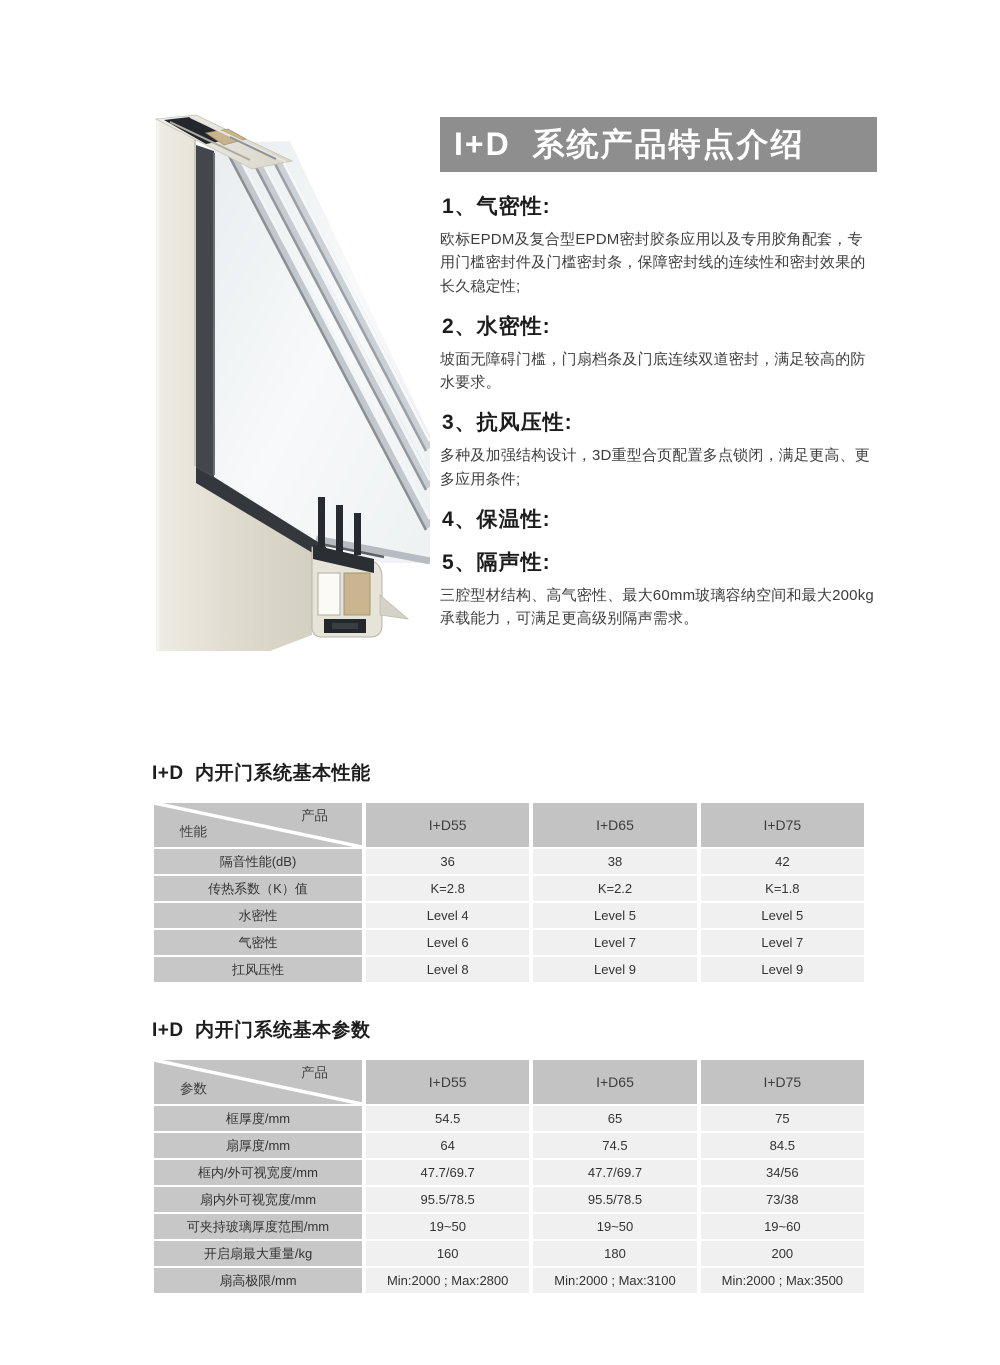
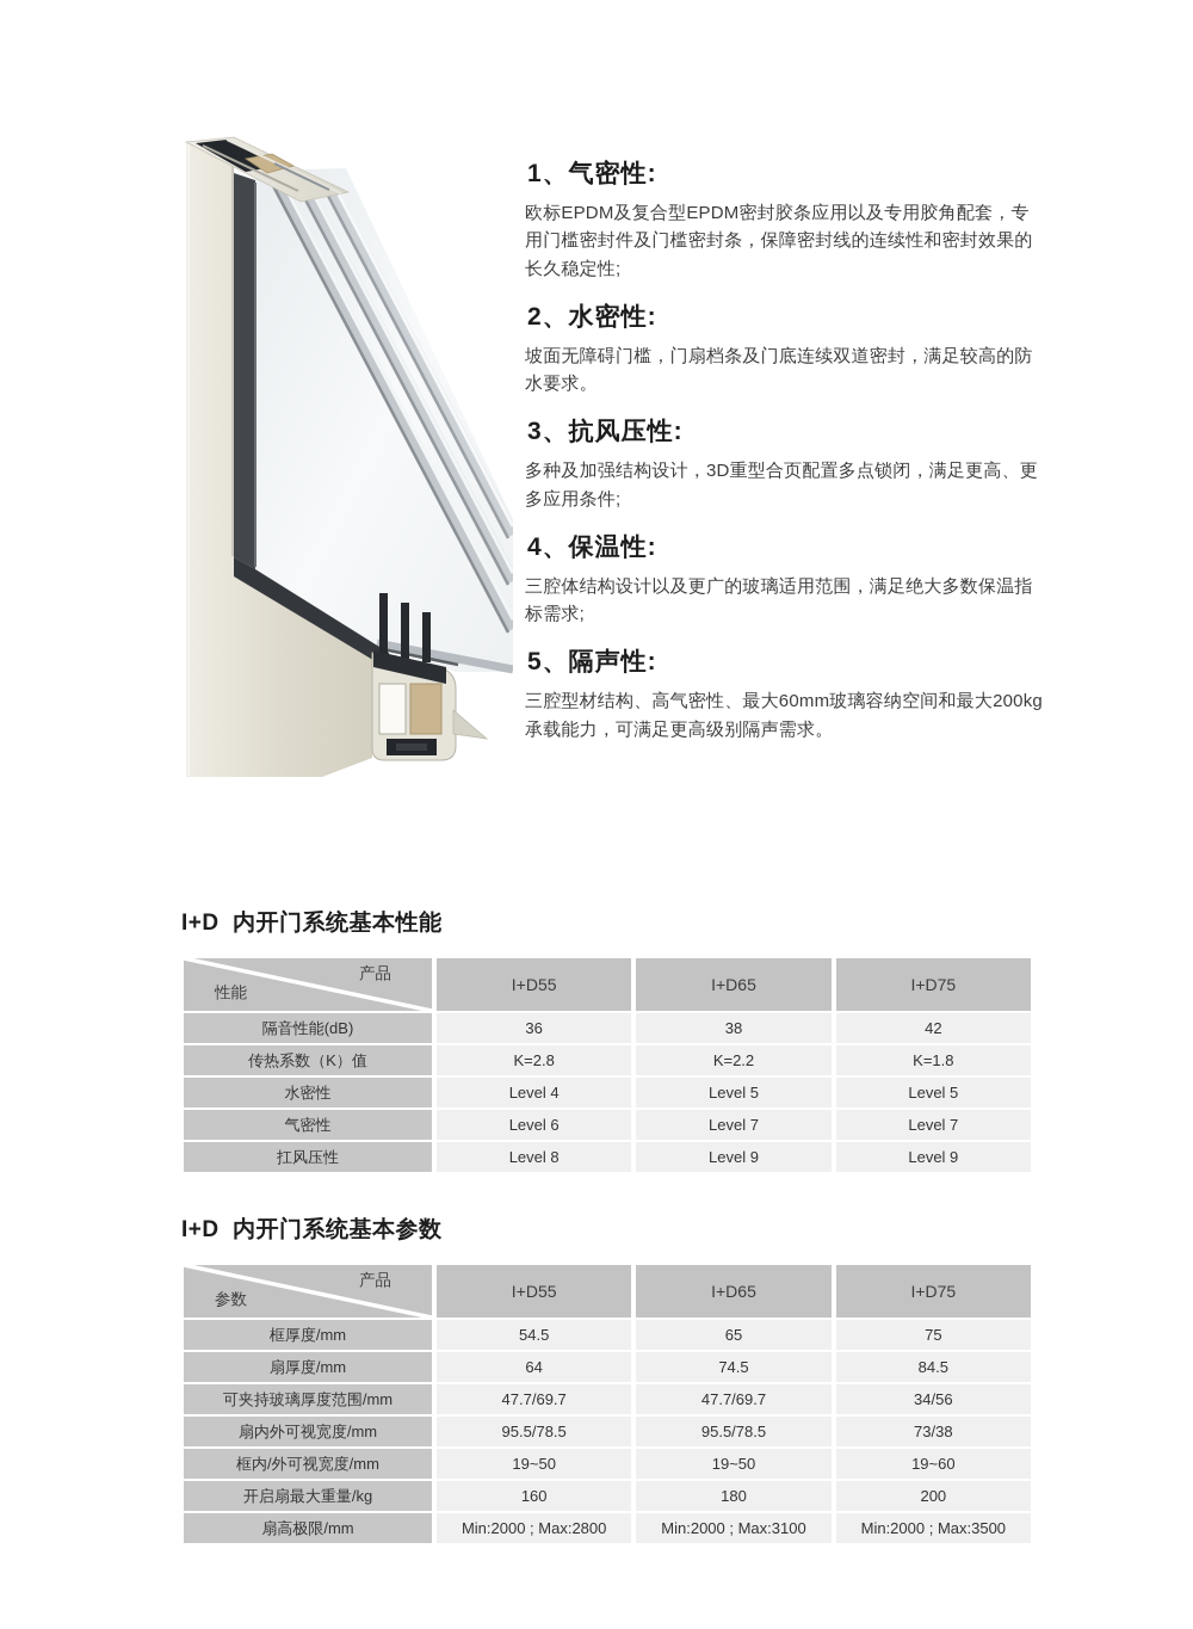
- I+D 系统产品特点介绍
  1、气密性:
  欧标EPDM及复合型EPDM密封胶条应用以及专用胶角配套，专用门槛密封件及门槛密封条，保障密封线的连续性和密封效果的长久稳定性;
  2、水密性:
  坡面无障碍门槛，门扇档条及门底连续双道密封，满足较高的防水要求。
  3、抗风压性:
  多种及加强结构设计，3D重型合页配置多点锁闭，满足更高、更多应用条件;
  4、保温性:
+ 三腔体结构设计以及更广的玻璃适用范围，满足绝大多数保温指标需求;
  5、隔声性:
  三腔型材结构、高气密性、最大60mm玻璃容纳空间和最大200kg承载能力，可满足更高级别隔声需求。
  I+D 内开门系统基本性能
  产品 性能	I+D55	I+D65	I+D75
  隔音性能(dB)	36	38	42
  传热系数（K）值	K=2.8	K=2.2	K=1.8
  水密性	Level 4	Level 5	Level 5
  气密性	Level 6	Level 7	Level 7
  扛风压性	Level 8	Level 9	Level 9
  I+D 内开门系统基本参数
  产品 参数	I+D55	I+D65	I+D75
  框厚度/mm	54.5	65	75
  扇厚度/mm	64	74.5	84.5
- 框内/外可视宽度/mm	47.7/69.7	47.7/69.7	34/56
+ 可夹持玻璃厚度范围/mm	47.7/69.7	47.7/69.7	34/56
  扇内外可视宽度/mm	95.5/78.5	95.5/78.5	73/38
- 可夹持玻璃厚度范围/mm	19~50	19~50	19~60
+ 框内/外可视宽度/mm	19~50	19~50	19~60
  开启扇最大重量/kg	160	180	200
  扇高极限/mm	Min:2000 ; Max:2800	Min:2000 ; Max:3100	Min:2000 ; Max:3500
